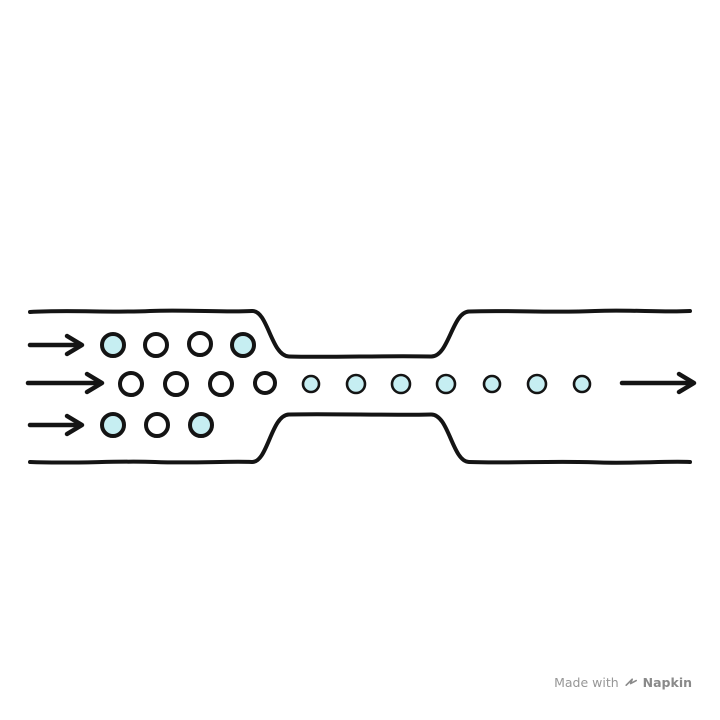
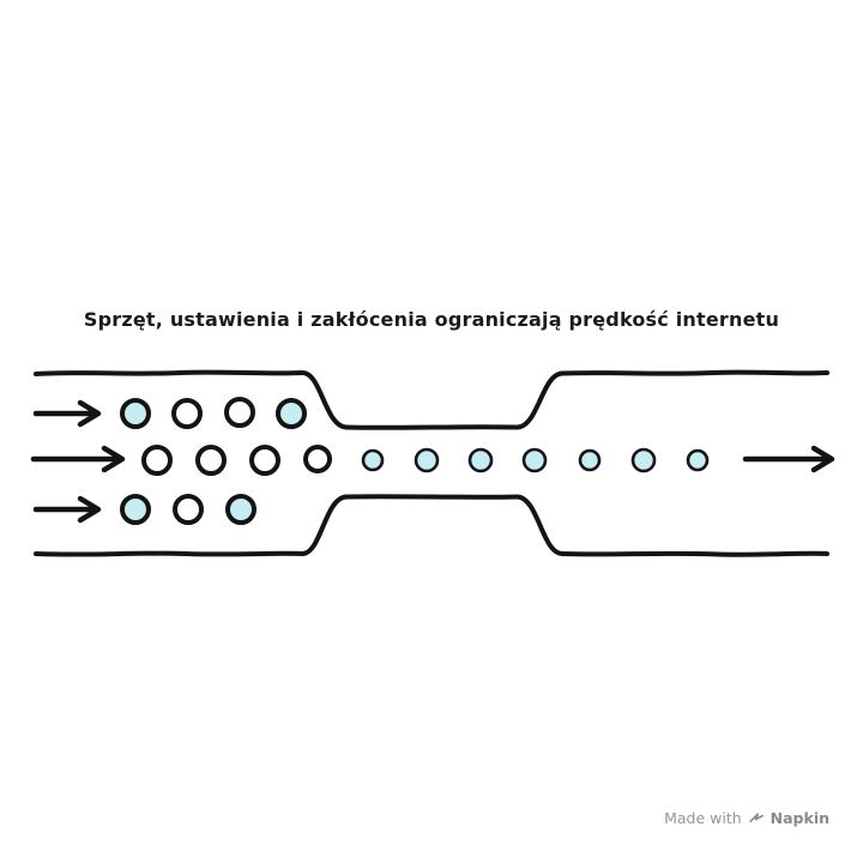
+ Sprzęt, ustawienia i zakłócenia ograniczają prędkość internetu
  Made with
  Napkin
